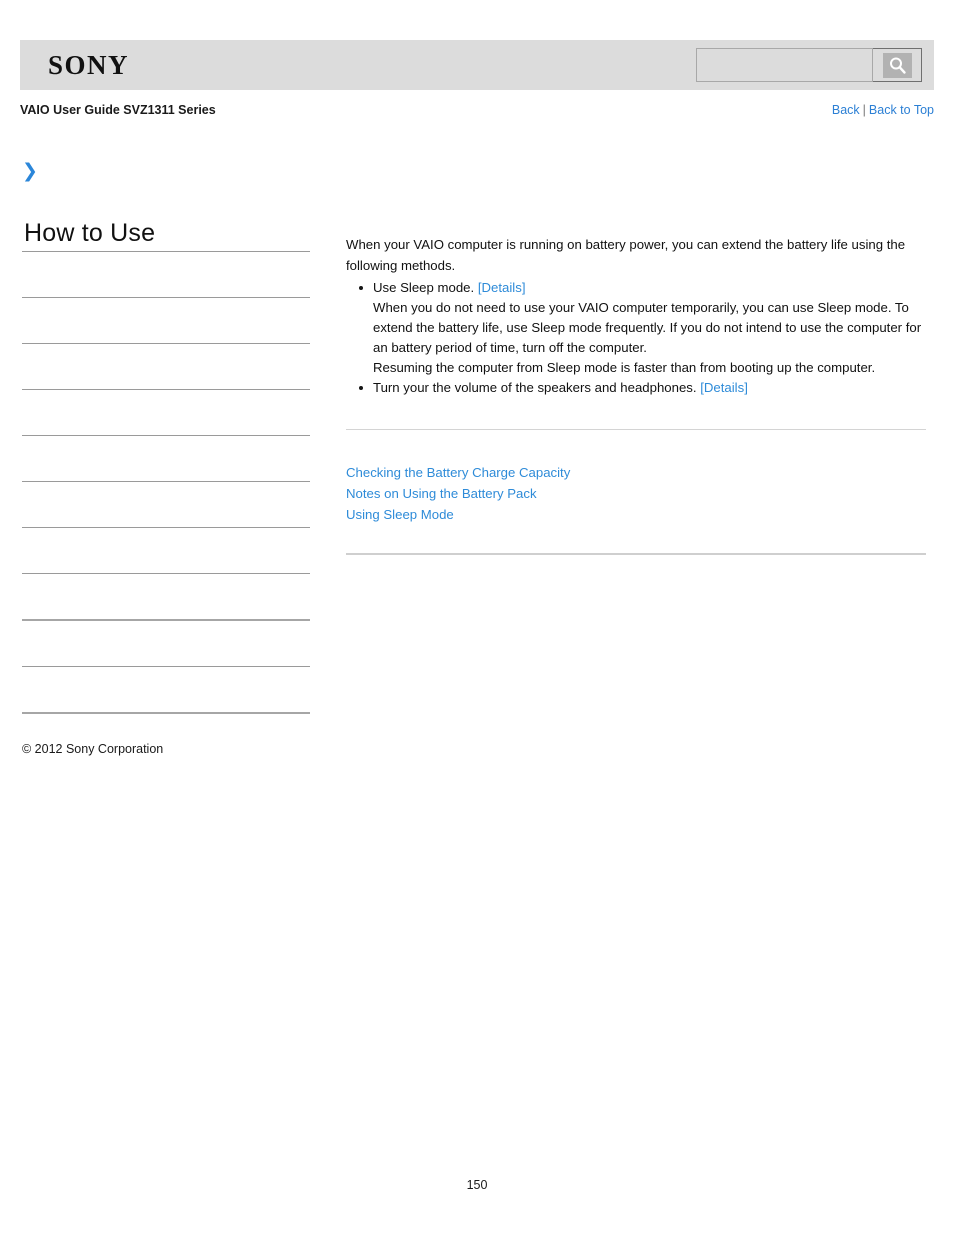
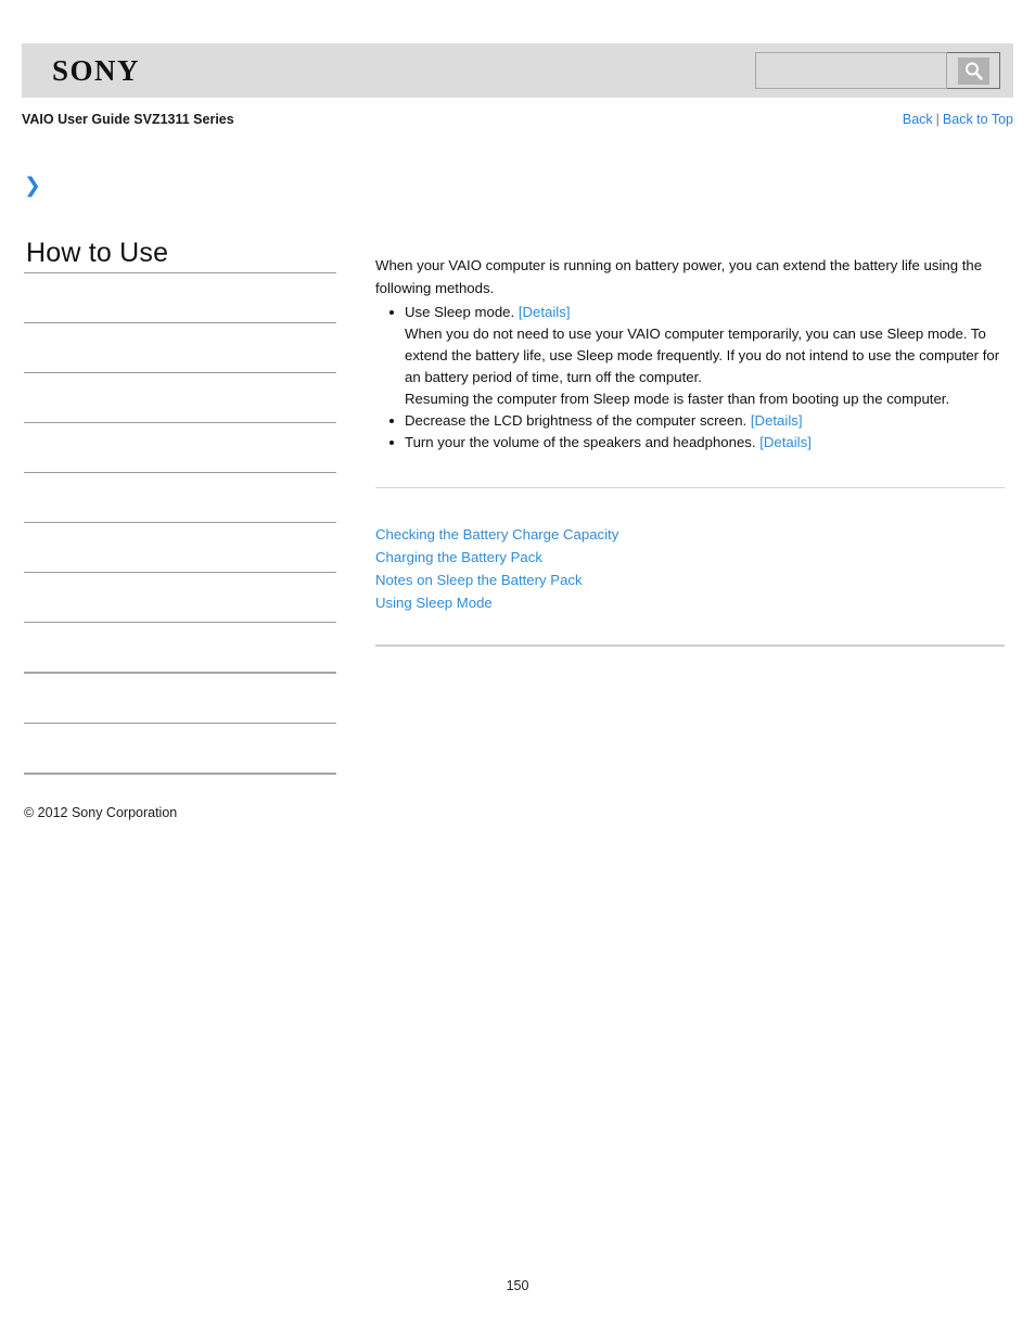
  SONY
  VAIO User Guide SVZ1311 Series
  Back | Back to Top
  ❯
  How to Use
  © 2012 Sony Corporation
  When your VAIO computer is running on battery power, you can extend the battery life using the following methods.
  Use Sleep mode. [Details]
  When you do not need to use your VAIO computer temporarily, you can use Sleep mode. To extend the battery life, use Sleep mode frequently. If you do not intend to use the computer for an battery period of time, turn off the computer.
  Resuming the computer from Sleep mode is faster than from booting up the computer.
+ Decrease the LCD brightness of the computer screen. [Details]
  Turn your the volume of the speakers and headphones. [Details]
  Checking the Battery Charge Capacity
+ Charging the Battery Pack
- Notes on Using the Battery Pack
+ Notes on Sleep the Battery Pack
  Using Sleep Mode
  150
